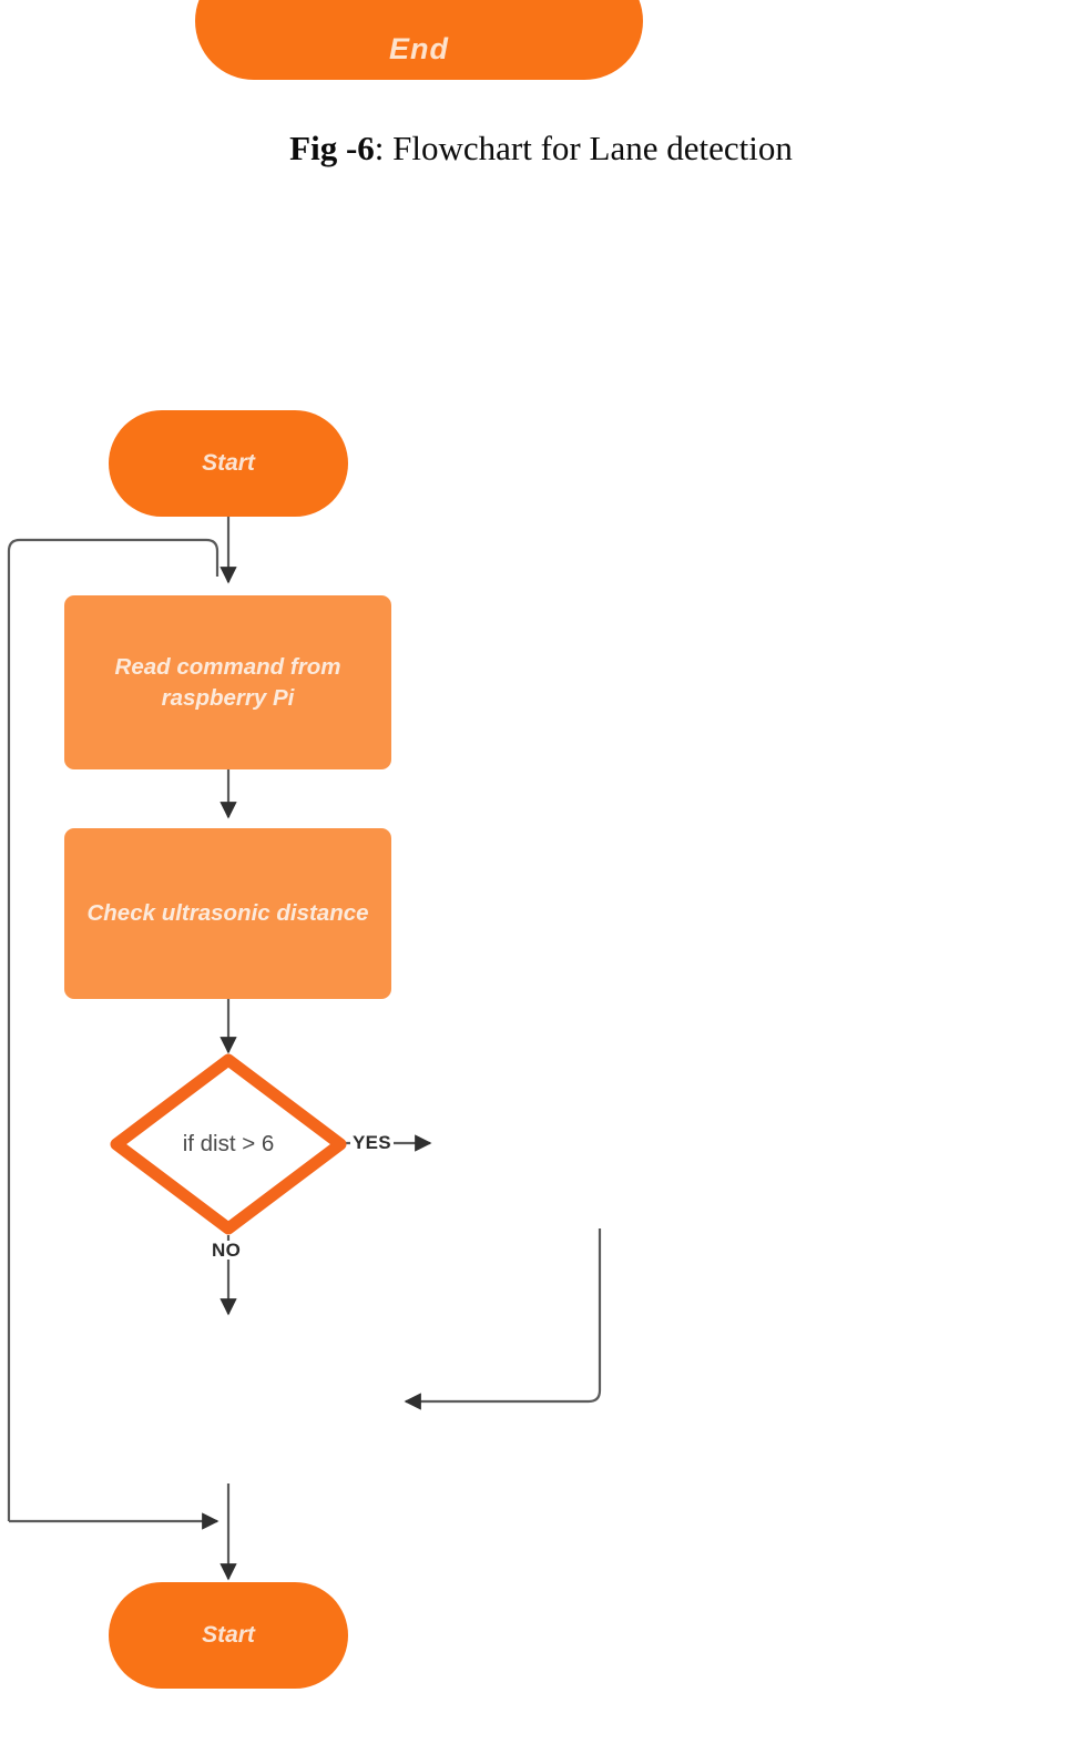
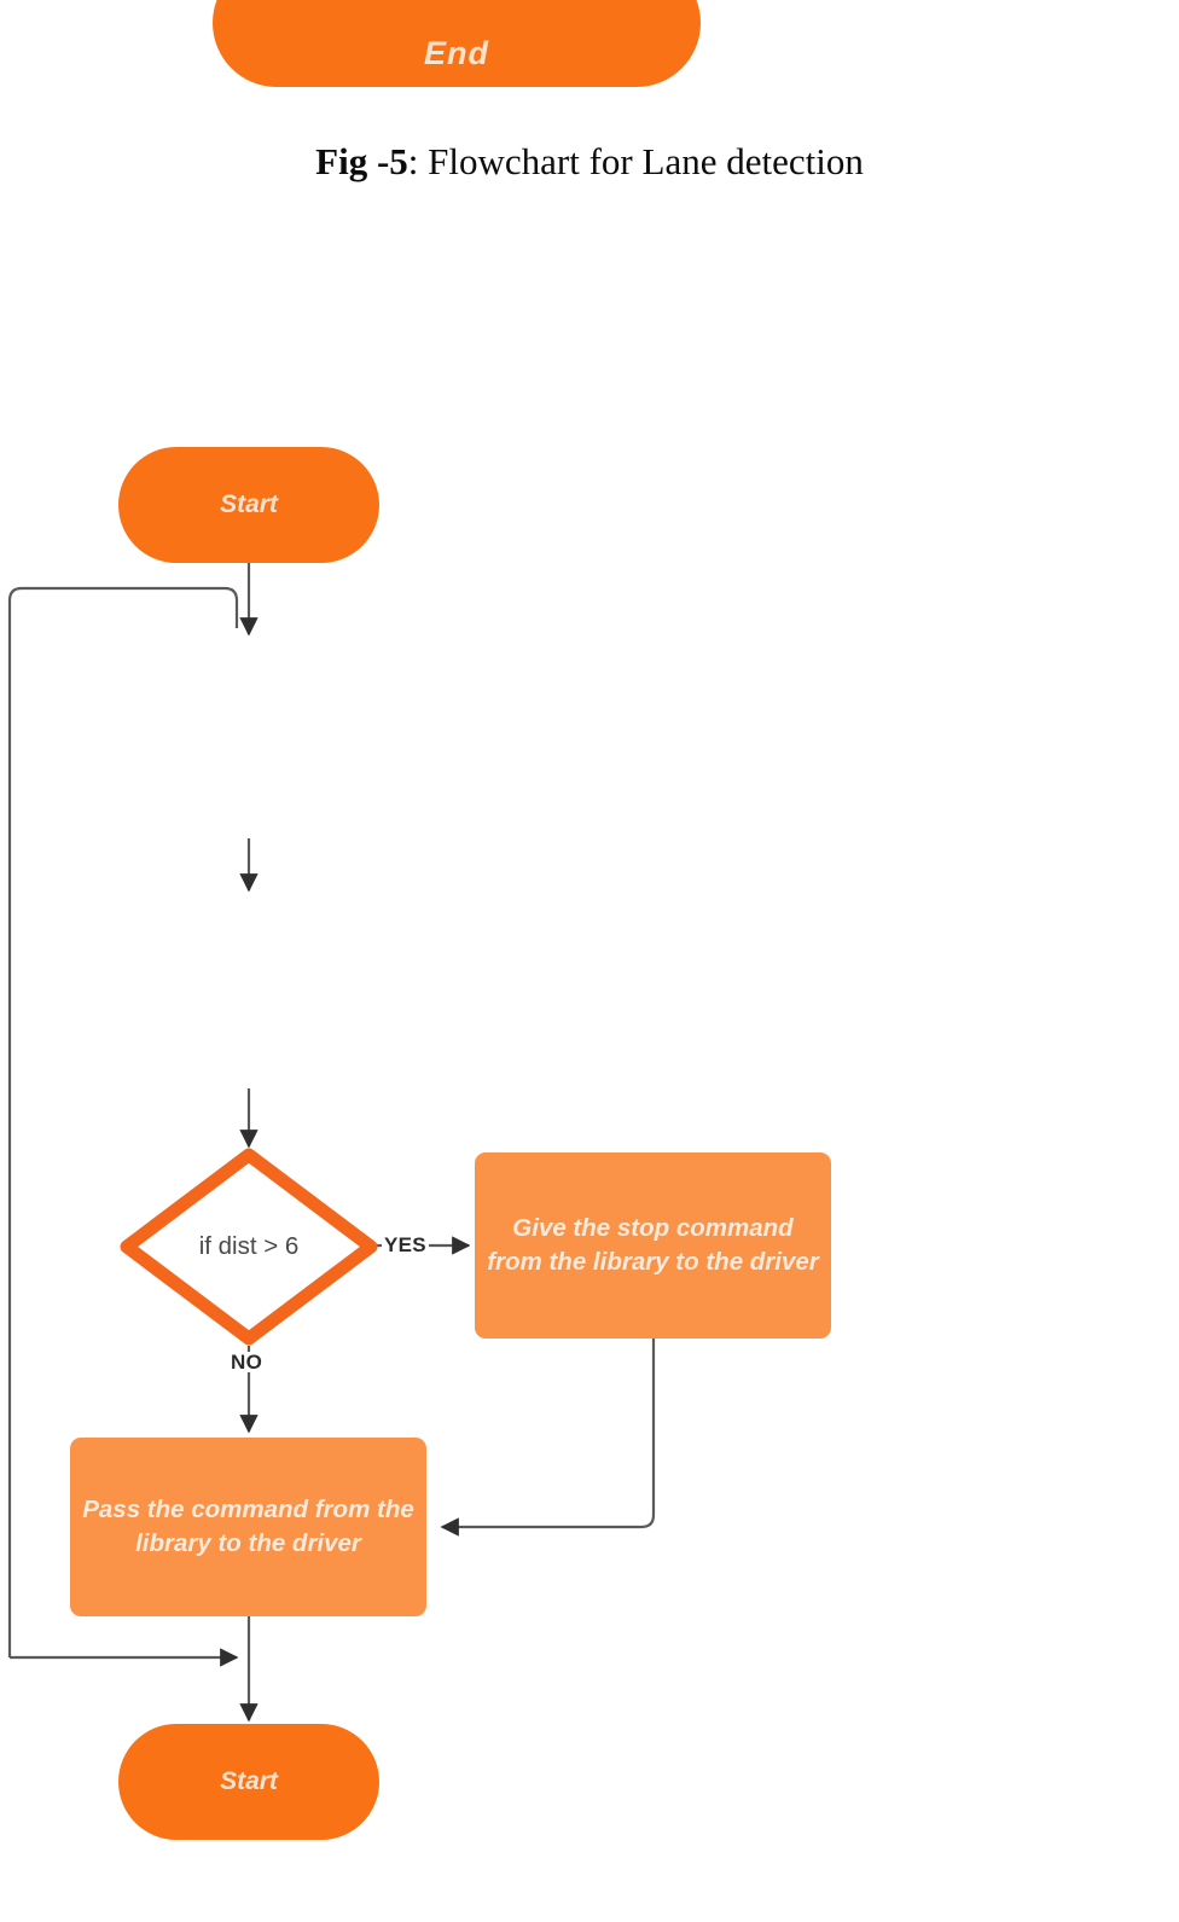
  End
- Fig -6: Flowchart for Lane detection
+ Fig -5: Flowchart for Lane detection
  Start
- Read command from raspberry Pi
- Check ultrasonic distance
  if dist > 6
  YES
  NO
+ Give the stop command from the library to the driver
+ Pass the command from the library to the driver
  Start
